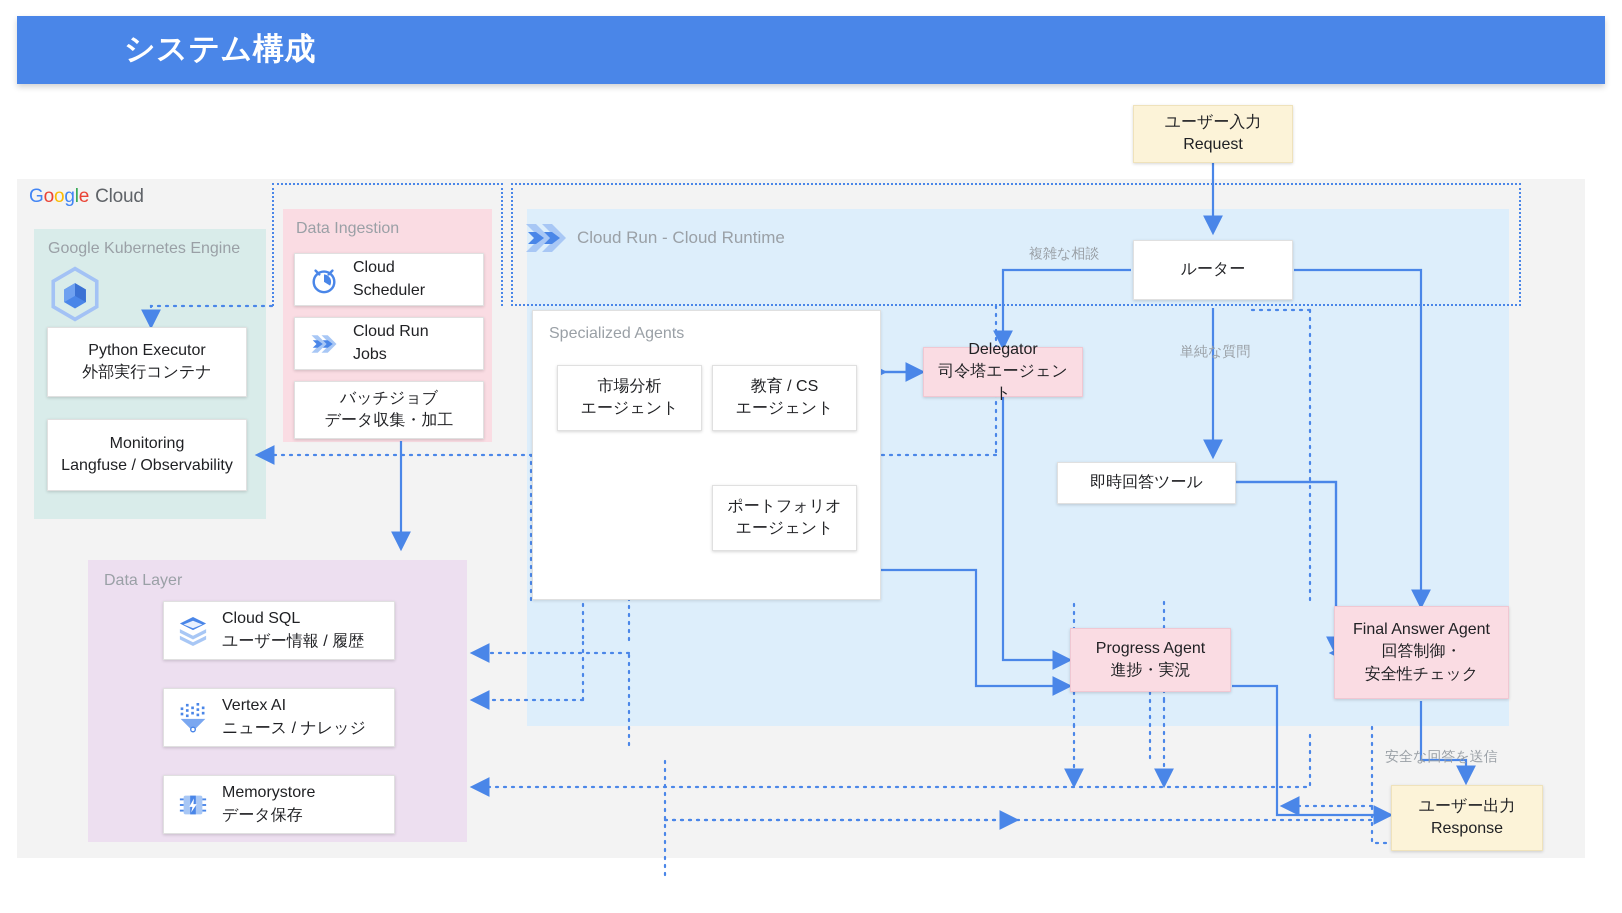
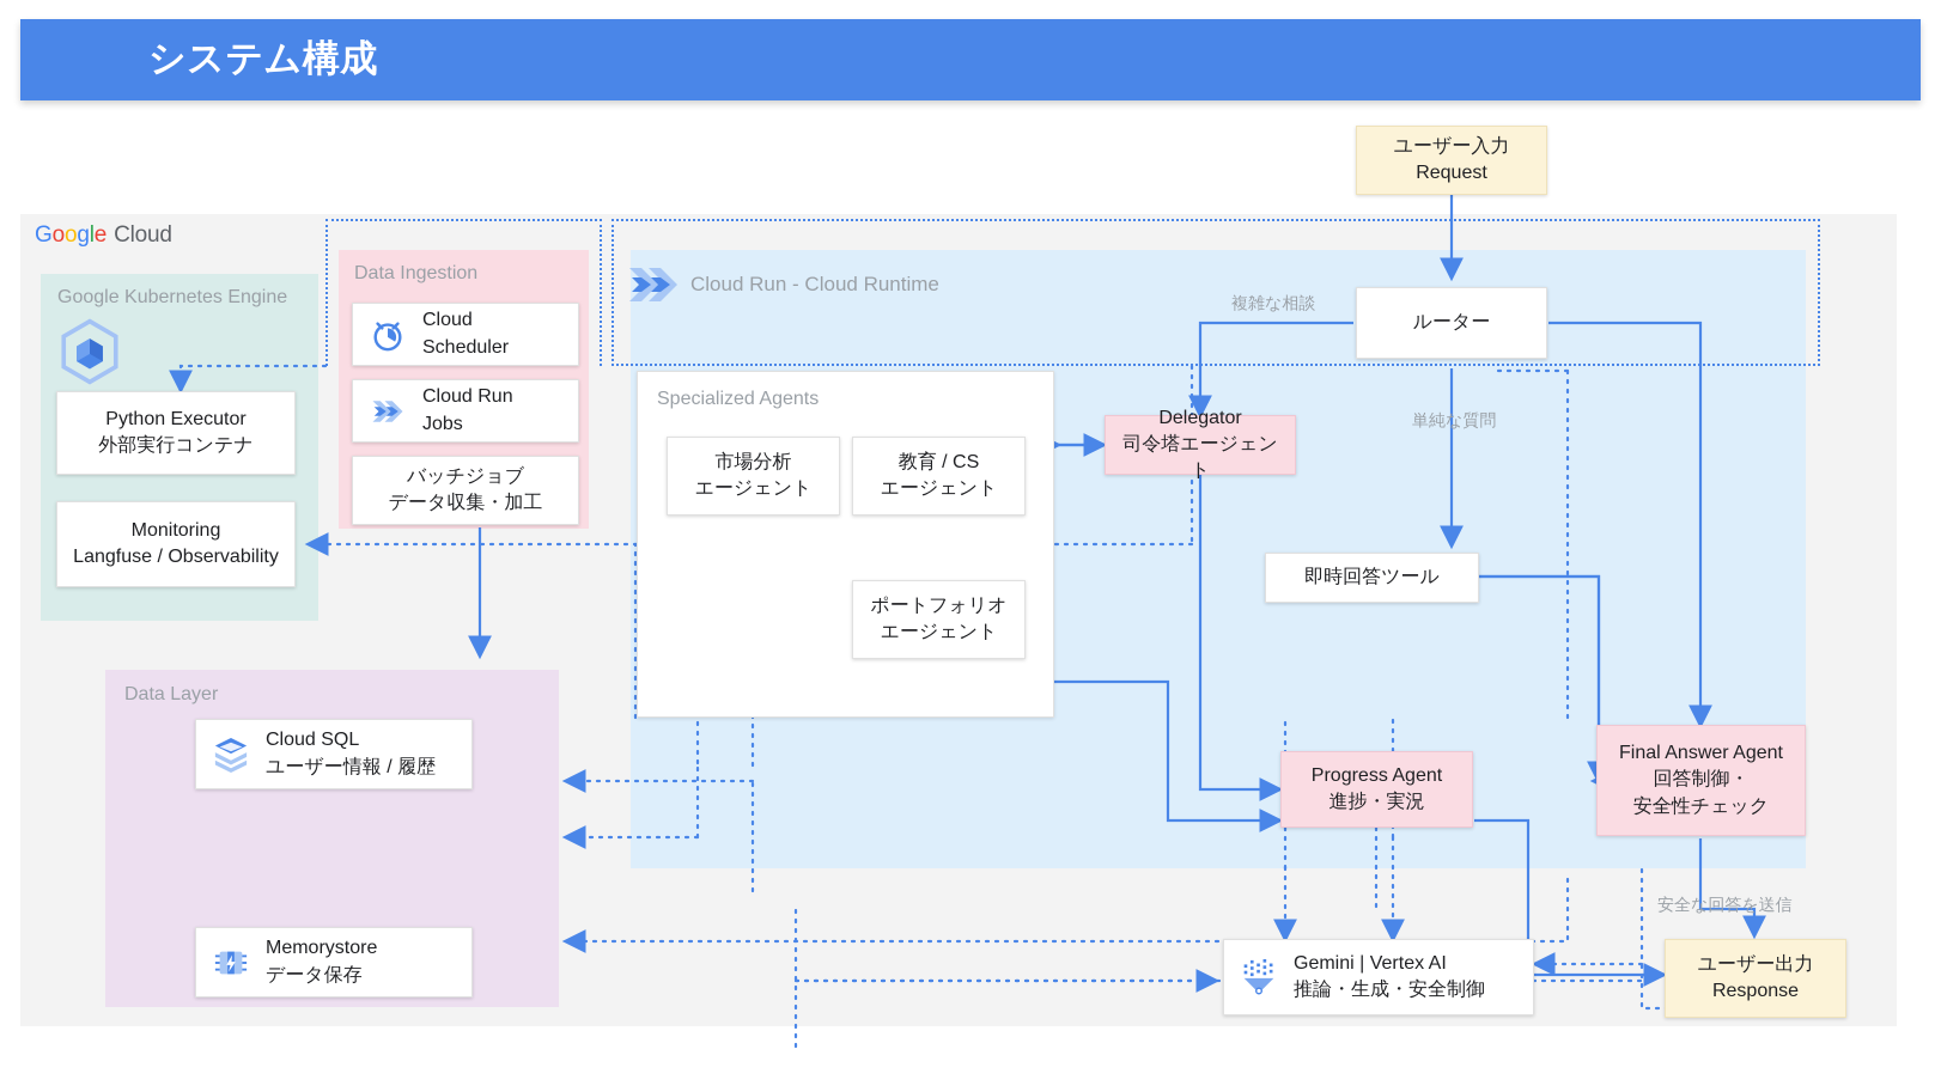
  システム構成
  Google Cloud
  Google Kubernetes Engine
  Data Ingestion
  Cloud Run - Cloud Runtime
  Data Layer
  Python Executor
  外部実行コンテナ
  Monitoring
  Langfuse / Observability
  Cloud
  Scheduler
  Cloud Run
  Jobs
  バッチジョブ
  データ収集・加工
  Cloud SQL
  ユーザー情報 / 履歴
- Vertex AI
- ニュース / ナレッジ
  Memorystore
  データ保存
  Specialized Agents
  市場分析
  エージェント
  教育 / CS
  エージェント
  ポートフォリオ
  エージェント
  ユーザー入力
  Request
  ルーター
  Delegator
  司令塔エージェント
  即時回答ツール
  Progress Agent
  進捗・実況
  Final Answer Agent
  回答制御・
  安全性チェック
+ Gemini | Vertex AI
+ 推論・生成・安全制御
  ユーザー出力
  Response
  複雑な相談
  単純な質問
  安全な回答を送信
